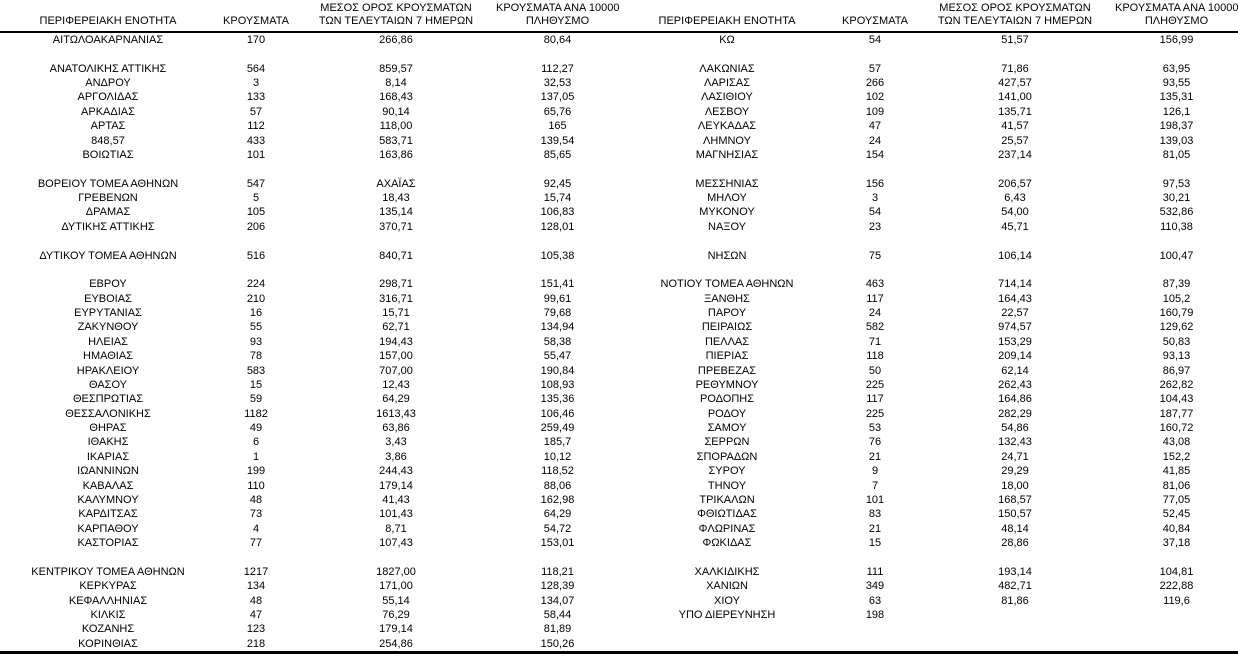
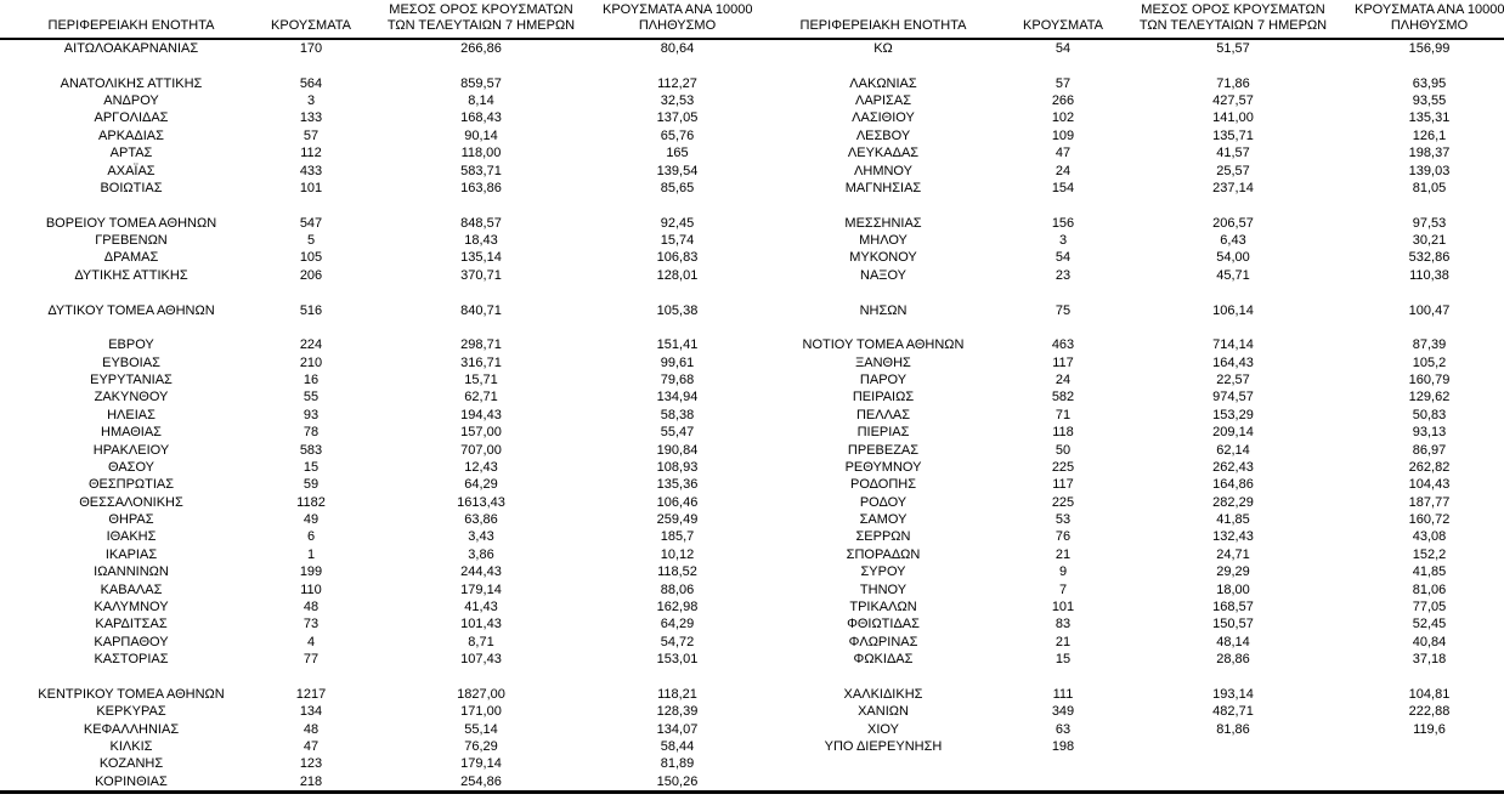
  ΠΕΡΙΦΕΡΕΙΑΚΗ ΕΝΟΤΗΤΑ	ΚΡΟΥΣΜΑΤΑ	ΜΕΣΟΣ ΟΡΟΣ ΚΡΟΥΣΜΑΤΩΝ ΤΩΝ ΤΕΛΕΥΤΑΙΩΝ 7 ΗΜΕΡΩΝ	ΚΡΟΥΣΜΑΤΑ ΑΝΑ 10000 ΠΛΗΘΥΣΜΟ
  ΑΙΤΩΛΟΑΚΑΡΝΑΝΙΑΣ	170	266,86	80,64
  ΑΝΑΤΟΛΙΚΗΣ ΑΤΤΙΚΗΣ	564	859,57	112,27
  ΑΝΔΡΟΥ	3	8,14	32,53
  ΑΡΓΟΛΙΔΑΣ	133	168,43	137,05
  ΑΡΚΑΔΙΑΣ	57	90,14	65,76
  ΑΡΤΑΣ	112	118,00	165
- 848,57	433	583,71	139,54
+ ΑΧΑΪΑΣ	433	583,71	139,54
  ΒΟΙΩΤΙΑΣ	101	163,86	85,65
- ΒΟΡΕΙΟΥ ΤΟΜΕΑ ΑΘΗΝΩΝ	547	ΑΧΑΪΑΣ	92,45
+ ΒΟΡΕΙΟΥ ΤΟΜΕΑ ΑΘΗΝΩΝ	547	848,57	92,45
  ΓΡΕΒΕΝΩΝ	5	18,43	15,74
  ΔΡΑΜΑΣ	105	135,14	106,83
  ΔΥΤΙΚΗΣ ΑΤΤΙΚΗΣ	206	370,71	128,01
  ΔΥΤΙΚΟΥ ΤΟΜΕΑ ΑΘΗΝΩΝ	516	840,71	105,38
  ΕΒΡΟΥ	224	298,71	151,41
  ΕΥΒΟΙΑΣ	210	316,71	99,61
  ΕΥΡΥΤΑΝΙΑΣ	16	15,71	79,68
  ΖΑΚΥΝΘΟΥ	55	62,71	134,94
  ΗΛΕΙΑΣ	93	194,43	58,38
  ΗΜΑΘΙΑΣ	78	157,00	55,47
  ΗΡΑΚΛΕΙΟΥ	583	707,00	190,84
  ΘΑΣΟΥ	15	12,43	108,93
  ΘΕΣΠΡΩΤΙΑΣ	59	64,29	135,36
  ΘΕΣΣΑΛΟΝΙΚΗΣ	1182	1613,43	106,46
  ΘΗΡΑΣ	49	63,86	259,49
  ΙΘΑΚΗΣ	6	3,43	185,7
  ΙΚΑΡΙΑΣ	1	3,86	10,12
  ΙΩΑΝΝΙΝΩΝ	199	244,43	118,52
  ΚΑΒΑΛΑΣ	110	179,14	88,06
  ΚΑΛΥΜΝΟΥ	48	41,43	162,98
  ΚΑΡΔΙΤΣΑΣ	73	101,43	64,29
  ΚΑΡΠΑΘΟΥ	4	8,71	54,72
  ΚΑΣΤΟΡΙΑΣ	77	107,43	153,01
  ΚΕΝΤΡΙΚΟΥ ΤΟΜΕΑ ΑΘΗΝΩΝ	1217	1827,00	118,21
  ΚΕΡΚΥΡΑΣ	134	171,00	128,39
  ΚΕΦΑΛΛΗΝΙΑΣ	48	55,14	134,07
  ΚΙΛΚΙΣ	47	76,29	58,44
  ΚΟΖΑΝΗΣ	123	179,14	81,89
  ΚΟΡΙΝΘΙΑΣ	218	254,86	150,26
  ΠΕΡΙΦΕΡΕΙΑΚΗ ΕΝΟΤΗΤΑ	ΚΡΟΥΣΜΑΤΑ	ΜΕΣΟΣ ΟΡΟΣ ΚΡΟΥΣΜΑΤΩΝ ΤΩΝ ΤΕΛΕΥΤΑΙΩΝ 7 ΗΜΕΡΩΝ	ΚΡΟΥΣΜΑΤΑ ΑΝΑ 10000 ΠΛΗΘΥΣΜΟ
  ΚΩ	54	51,57	156,99
  ΛΑΚΩΝΙΑΣ	57	71,86	63,95
  ΛΑΡΙΣΑΣ	266	427,57	93,55
  ΛΑΣΙΘΙΟΥ	102	141,00	135,31
  ΛΕΣΒΟΥ	109	135,71	126,1
  ΛΕΥΚΑΔΑΣ	47	41,57	198,37
  ΛΗΜΝΟΥ	24	25,57	139,03
  ΜΑΓΝΗΣΙΑΣ	154	237,14	81,05
  ΜΕΣΣΗΝΙΑΣ	156	206,57	97,53
  ΜΗΛΟΥ	3	6,43	30,21
  ΜΥΚΟΝΟΥ	54	54,00	532,86
  ΝΑΞΟΥ	23	45,71	110,38
  ΝΗΣΩΝ	75	106,14	100,47
  ΝΟΤΙΟΥ ΤΟΜΕΑ ΑΘΗΝΩΝ	463	714,14	87,39
  ΞΑΝΘΗΣ	117	164,43	105,2
  ΠΑΡΟΥ	24	22,57	160,79
  ΠΕΙΡΑΙΩΣ	582	974,57	129,62
  ΠΕΛΛΑΣ	71	153,29	50,83
  ΠΙΕΡΙΑΣ	118	209,14	93,13
  ΠΡΕΒΕΖΑΣ	50	62,14	86,97
  ΡΕΘΥΜΝΟΥ	225	262,43	262,82
  ΡΟΔΟΠΗΣ	117	164,86	104,43
  ΡΟΔΟΥ	225	282,29	187,77
- ΣΑΜΟΥ	53	54,86	160,72
+ ΣΑΜΟΥ	53	41,85	160,72
  ΣΕΡΡΩΝ	76	132,43	43,08
  ΣΠΟΡΑΔΩΝ	21	24,71	152,2
  ΣΥΡΟΥ	9	29,29	41,85
  ΤΗΝΟΥ	7	18,00	81,06
  ΤΡΙΚΑΛΩΝ	101	168,57	77,05
  ΦΘΙΩΤΙΔΑΣ	83	150,57	52,45
  ΦΛΩΡΙΝΑΣ	21	48,14	40,84
  ΦΩΚΙΔΑΣ	15	28,86	37,18
  ΧΑΛΚΙΔΙΚΗΣ	111	193,14	104,81
  ΧΑΝΙΩΝ	349	482,71	222,88
  ΧΙΟΥ	63	81,86	119,6
  ΥΠΟ ΔΙΕΡΕΥΝΗΣΗ	198
